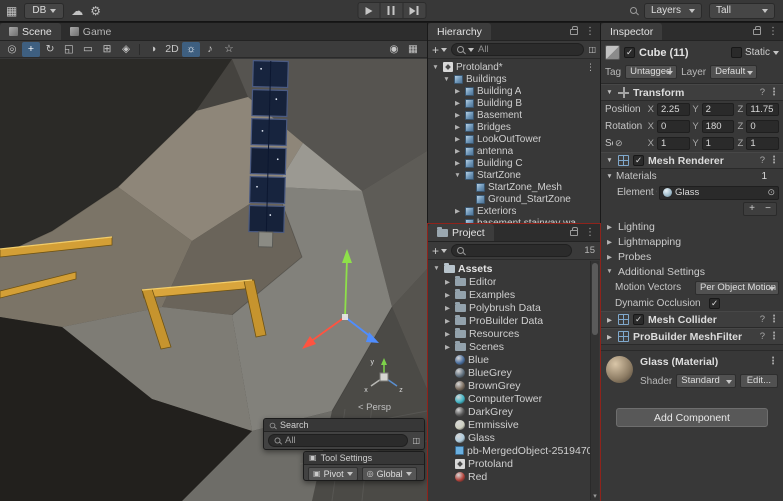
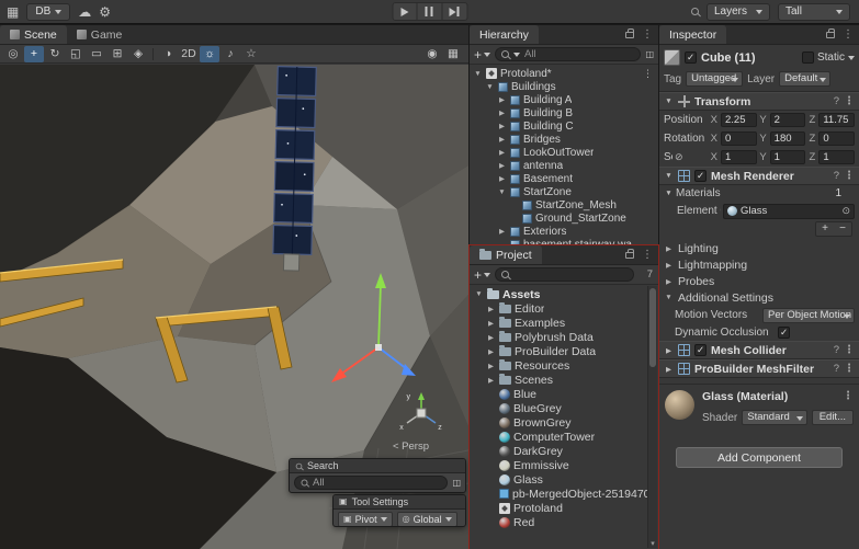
  ▦
  DB
  ☁
  ⚙
  Layers
  Tall
  Scene
  Game
  ◎
  +
  ↻
  ◱
  ▭
  ⊞
  ◈
  ◑
  2D
  ☼
  ♪
  ☆
  ◉
  ▦
  < Persp
  Search
  All
  ◫
  ▣
  Tool Settings
  ▣
  Pivot
  ◎
  Global
  Hierarchy
  ⋮
  +
  All
  ◫
  Protoland*
  ⋮
  Buildings
  Building A
  Building B
- Basement
+ Building C
  Bridges
  LookOutTower
  antenna
- Building C
+ Basement
  StartZone
  StartZone_Mesh
  Ground_StartZone
  Exteriors
  Project
  ⋮
  +
- 15
+ 7
  Assets
  Editor
  Examples
  Polybrush Data
  ProBuilder Data
  Resources
  Scenes
  Blue
  BlueGrey
  BrownGrey
  ComputerTower
  DarkGrey
  Emmissive
  Glass
  pb-MergedObject-251947
  Protoland
  Red
  Inspector
  ⋮
  ✓
  Cube (11)
  Static
  Tag
  Untagged
  Layer
  Default
  Transform
  ?
  ⋮
  Position
  X
  2.25
  Y
  2
  Z
  11.75
  Rotation
  X
  0
  Y
  180
  Z
  0
  ⊘
  X
  1
  Y
  1
  Z
  1
  ✓
  Mesh Renderer
  ?
  ⋮
  Materials
  1
  Element
  Glass
  ⊙
  +
  −
  Lighting
  Lightmapping
  Probes
  Additional Settings
  Motion Vectors
  Per Object Motion
  Dynamic Occlusion
  ✓
  ✓
  Mesh Collider
  ?
  ⋮
  ProBuilder MeshFilter
  ?
  ⋮
  Glass (Material)
  ⋮
  Shader
  Standard
  Edit...
  Add Component
